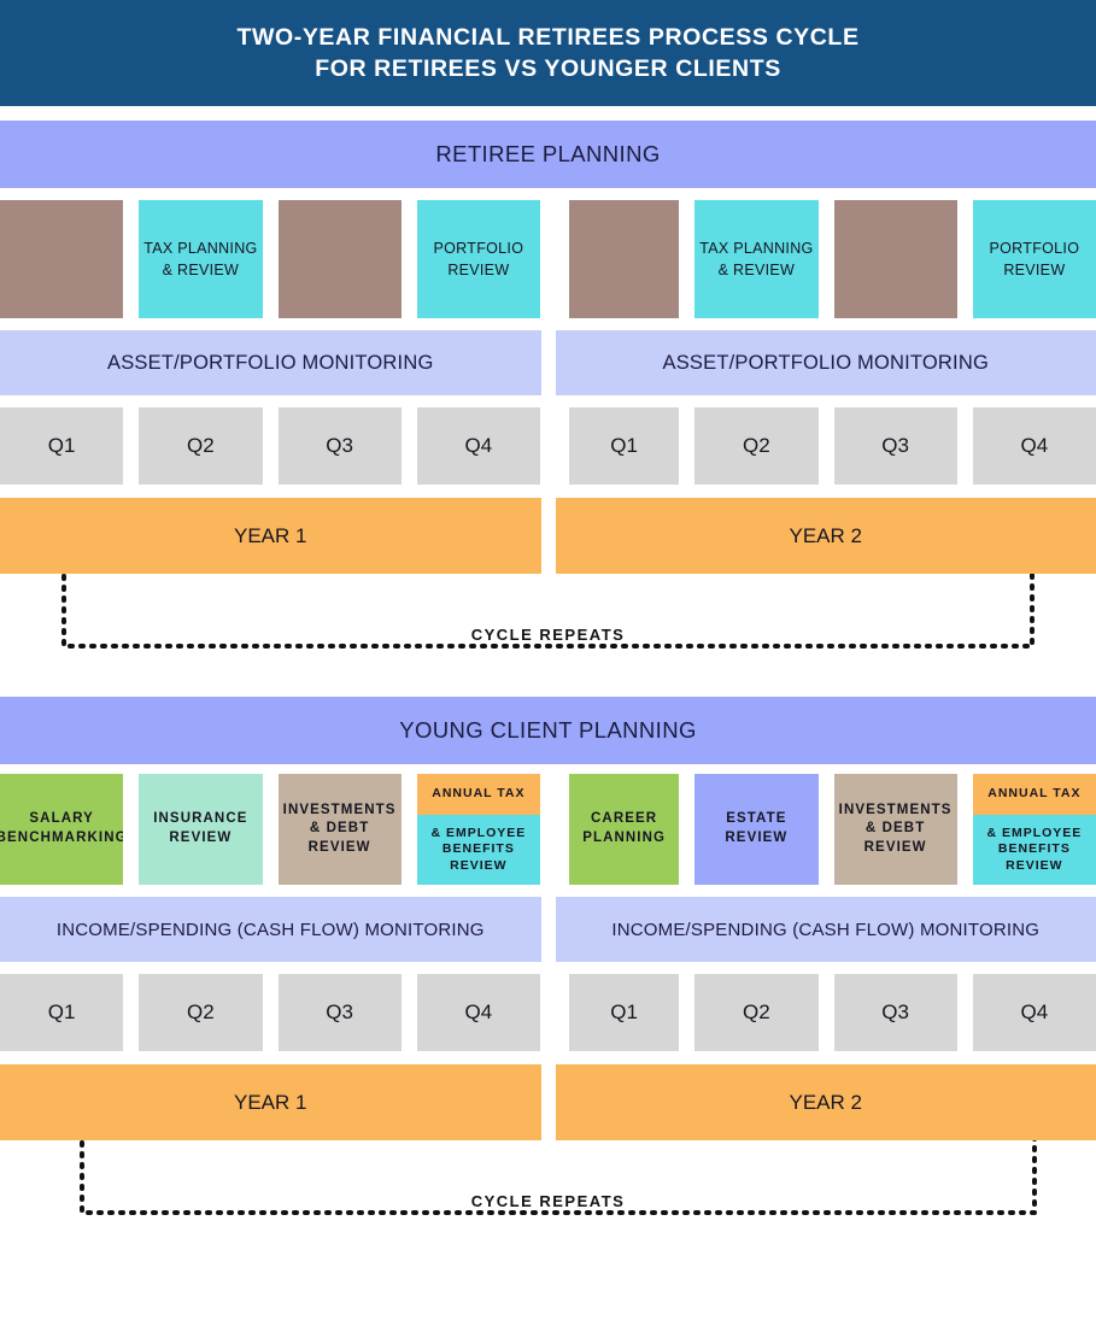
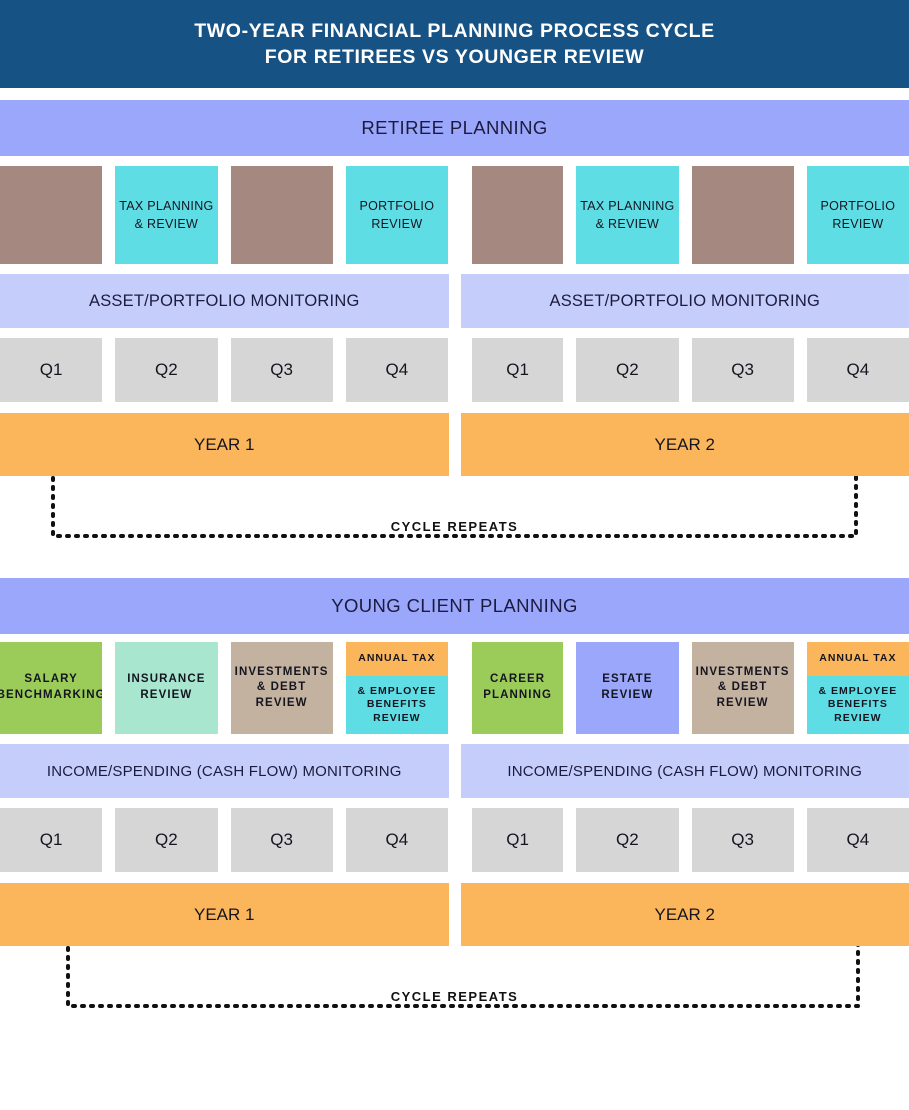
- TWO-YEAR FINANCIAL RETIREES PROCESS CYCLE
+ TWO-YEAR FINANCIAL PLANNING PROCESS CYCLE
- FOR RETIREES VS YOUNGER CLIENTS
+ FOR RETIREES VS YOUNGER REVIEW
  RETIREE PLANNING
  TAX PLANNING & REVIEW
  PORTFOLIO REVIEW
  TAX PLANNING & REVIEW
  PORTFOLIO REVIEW
  ASSET/PORTFOLIO MONITORING
  ASSET/PORTFOLIO MONITORING
  Q1
  Q2
  Q3
  Q4
  Q1
  Q2
  Q3
  Q4
  YEAR 1
  YEAR 2
  CYCLE REPEATS
  YOUNG CLIENT PLANNING
  SALARY BENCHMARKING
  INSURANCE REVIEW
  INVESTMENTS & DEBT REVIEW
  ANNUAL TAX
  & EMPLOYEE BENEFITS REVIEW
  CAREER PLANNING
  ESTATE REVIEW
  INVESTMENTS & DEBT REVIEW
  ANNUAL TAX
  & EMPLOYEE BENEFITS REVIEW
  INCOME/SPENDING (CASH FLOW) MONITORING
  INCOME/SPENDING (CASH FLOW) MONITORING
  Q1
  Q2
  Q3
  Q4
  Q1
  Q2
  Q3
  Q4
  YEAR 1
  YEAR 2
  CYCLE REPEATS
